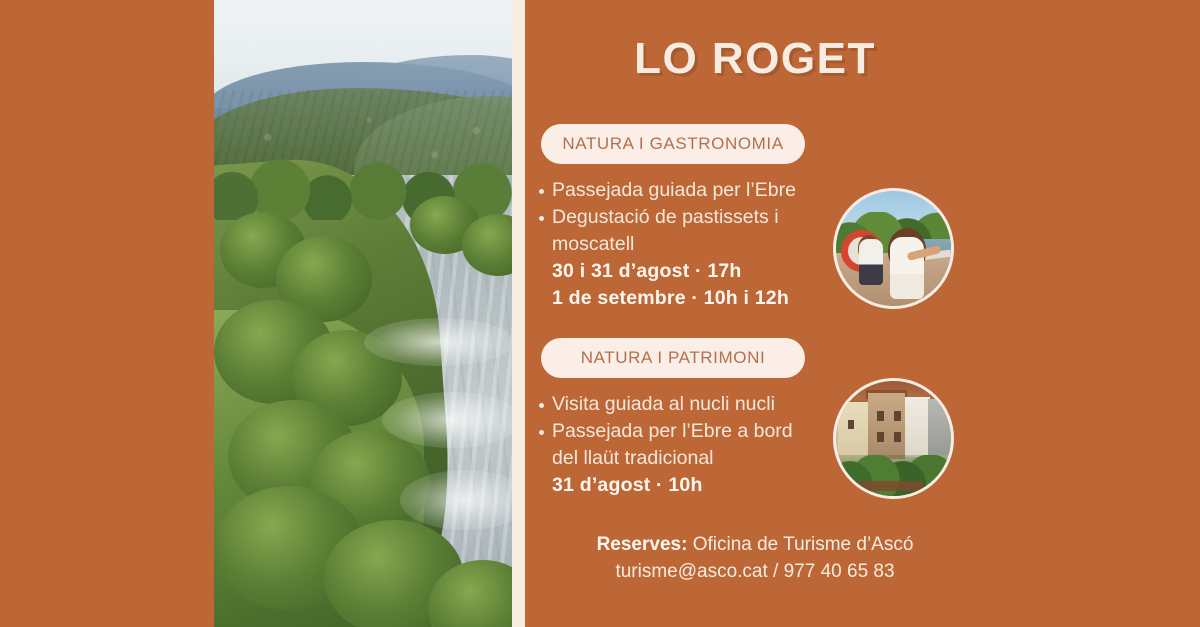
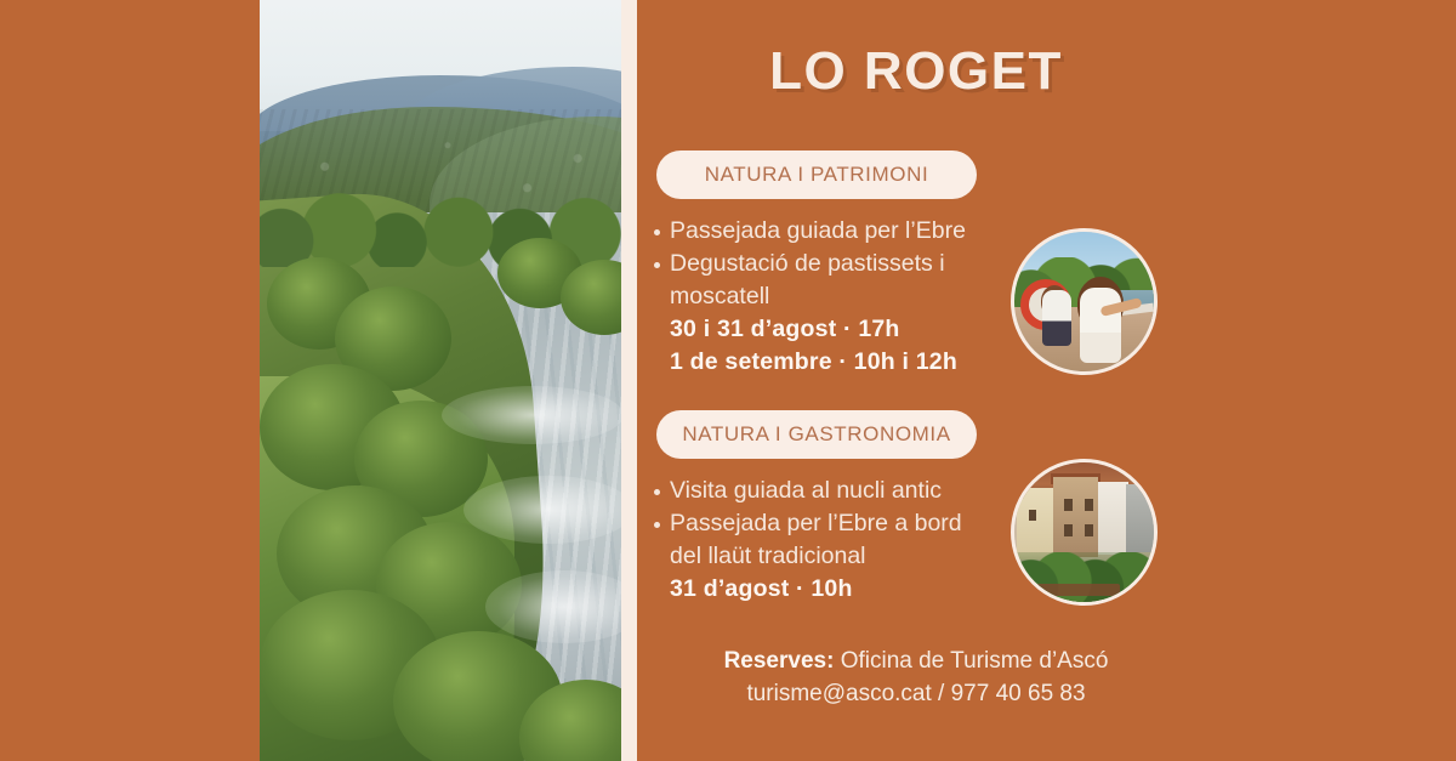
  LO ROGET
- NATURA I GASTRONOMIA
+ NATURA I PATRIMONI
  Passejada guiada per l’Ebre
  Degustació de pastissets i moscatell
  30 i 31 d’agost · 17h
  1 de setembre · 10h i 12h
- NATURA I PATRIMONI
+ NATURA I GASTRONOMIA
- Visita guiada al nucli nucli
+ Visita guiada al nucli antic
  Passejada per l’Ebre a bord del llaüt tradicional
  31 d’agost · 10h
  Reserves: Oficina de Turisme d’Ascó
  turisme@asco.cat / 977 40 65 83
